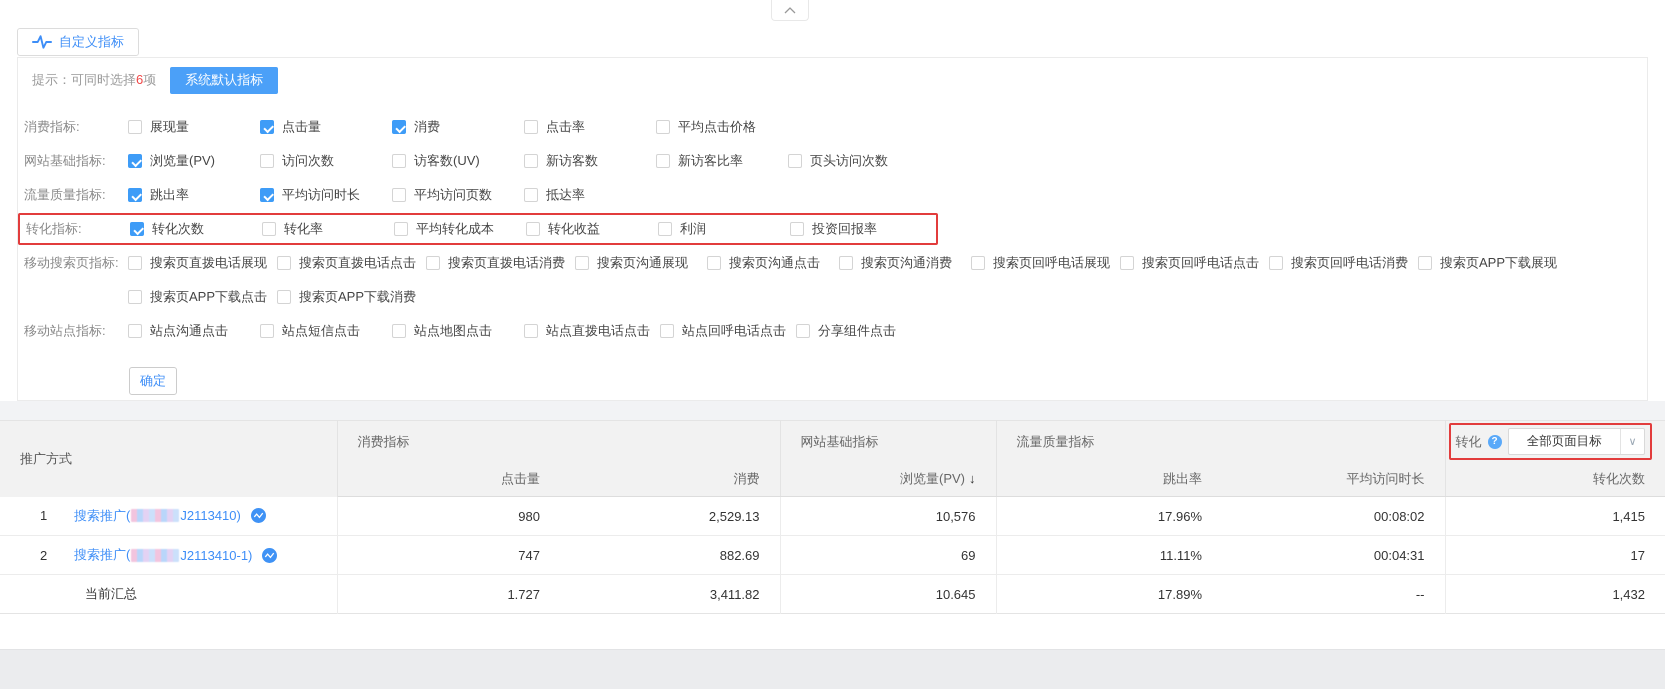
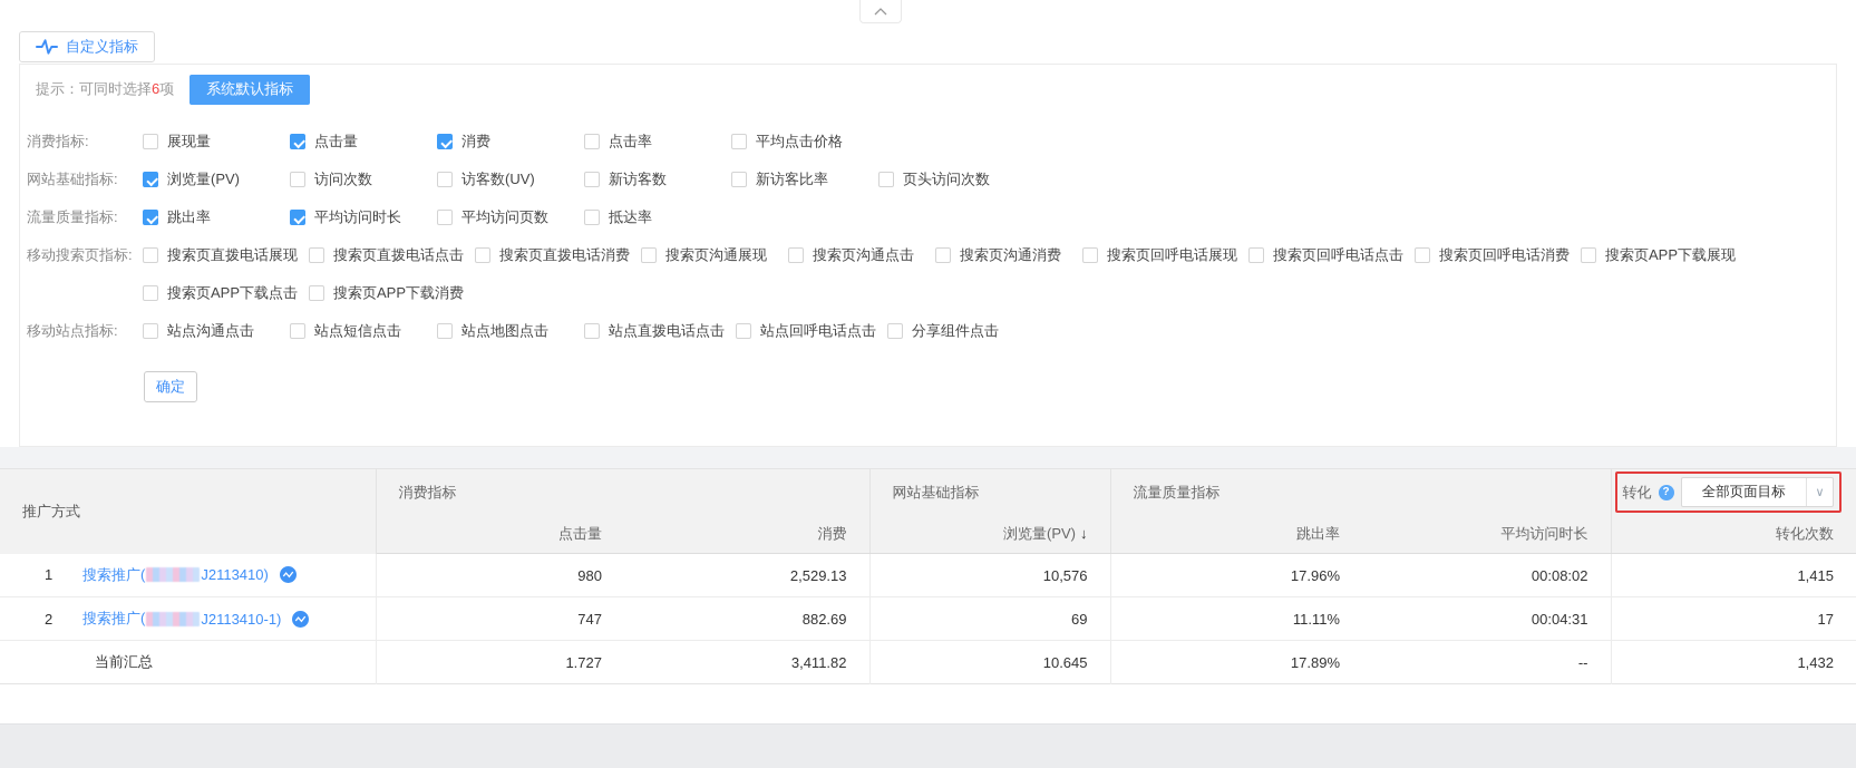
  自定义指标
  提示：可同时选择6项
  系统默认指标
  消费指标:
  展现量
  点击量
  消费
  点击率
  平均点击价格
  网站基础指标:
  浏览量(PV)
  访问次数
  访客数(UV)
  新访客数
  新访客比率
  页头访问次数
  流量质量指标:
  跳出率
  平均访问时长
  平均访问页数
  抵达率
- 转化指标:
- 转化次数
- 转化率
- 平均转化成本
- 转化收益
- 利润
- 投资回报率
  移动搜索页指标:
  搜索页直拨电话展现
  搜索页直拨电话点击
  搜索页直拨电话消费
  搜索页沟通展现
  搜索页沟通点击
  搜索页沟通消费
  搜索页回呼电话展现
  搜索页回呼电话点击
  搜索页回呼电话消费
  搜索页APP下载展现
  搜索页APP下载点击
  搜索页APP下载消费
  移动站点指标:
  站点沟通点击
  站点短信点击
  站点地图点击
  站点直拨电话点击
  站点回呼电话点击
  分享组件点击
  确定
  推广方式	消费指标	网站基础指标	流量质量指标	转化 ? 全部页面目标 ∨
  点击量	消费	浏览量(PV) ↓	跳出率	平均访问时长	转化次数
  1 搜索推广( J2113410)	980	2,529.13	10,576	17.96%	00:08:02	1,415
  2 搜索推广( J2113410-1)	747	882.69	69	11.11%	00:04:31	17
  当前汇总	1.727	3,411.82	10.645	17.89%	--	1,432
